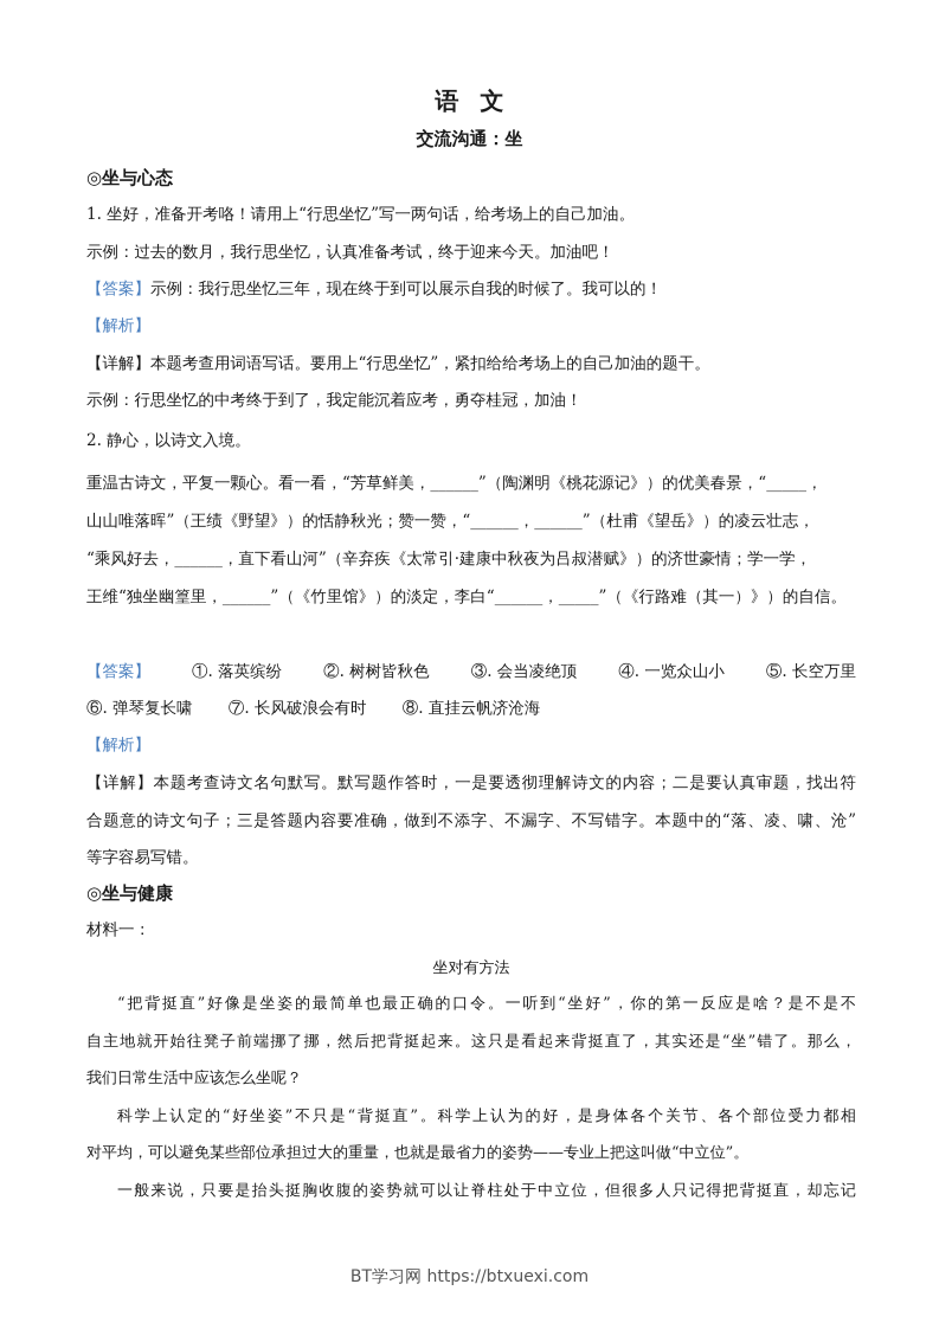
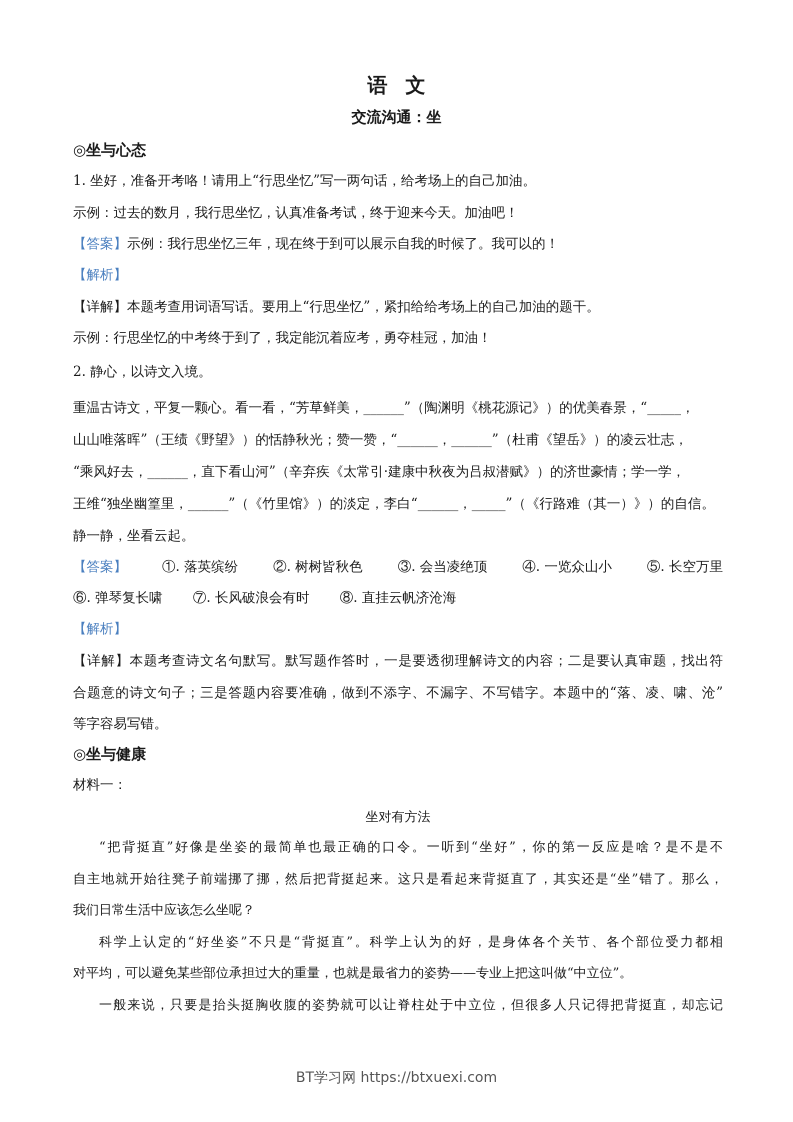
  语文
  交流沟通：坐
  ◎坐与心态
  1. 坐好，准备开考咯！请用上“行思坐忆”写一两句话，给考场上的自己加油。
  示例：过去的数月，我行思坐忆，认真准备考试，终于迎来今天。加油吧！
  【答案】示例：我行思坐忆三年，现在终于到可以展示自我的时候了。我可以的！
  【解析】
  【详解】本题考查用词语写话。要用上“行思坐忆”，紧扣给给考场上的自己加油的题干。
  示例：行思坐忆的中考终于到了，我定能沉着应考，勇夺桂冠，加油！
  2. 静心，以诗文入境。
  重温古诗文，平复一颗心。看一看，“芳草鲜美，______”（陶渊明《桃花源记》）的优美春景，“_____，
  山山唯落晖”（王绩《野望》）的恬静秋光；赞一赞，“______，______”（杜甫《望岳》）的凌云壮志，
  “乘风好去，______，直下看山河”（辛弃疾《太常引·建康中秋夜为吕叔潜赋》）的济世豪情；学一学，
  王维“独坐幽篁里，______”（《竹里馆》）的淡定，李白“______，_____”（《行路难（其一）》）的自信。
+ 静一静，坐看云起。
  【答案】
  ①. 落英缤纷
  ②. 树树皆秋色
  ③. 会当凌绝顶
  ④. 一览众山小
  ⑤. 长空万里
  ⑥. 弹琴复长啸 ⑦. 长风破浪会有时 ⑧. 直挂云帆济沧海
  【解析】
  【详解】本题考查诗文名句默写。默写题作答时，一是要透彻理解诗文的内容；二是要认真审题，找出符
  合题意的诗文句子；三是答题内容要准确，做到不添字、不漏字、不写错字。本题中的“落、凌、啸、沧”
  等字容易写错。
  ◎坐与健康
  材料一：
  坐对有方法
  “把背挺直”好像是坐姿的最简单也最正确的口令。一听到“坐好”，你的第一反应是啥？是不是不
  自主地就开始往凳子前端挪了挪，然后把背挺起来。这只是看起来背挺直了，其实还是“坐”错了。那么，
  我们日常生活中应该怎么坐呢？
  科学上认定的“好坐姿”不只是“背挺直”。科学上认为的好，是身体各个关节、各个部位受力都相
  对平均，可以避免某些部位承担过大的重量，也就是最省力的姿势——专业上把这叫做“中立位”。
  一般来说，只要是抬头挺胸收腹的姿势就可以让脊柱处于中立位，但很多人只记得把背挺直，却忘记
  BT学习网 https://btxuexi.com
